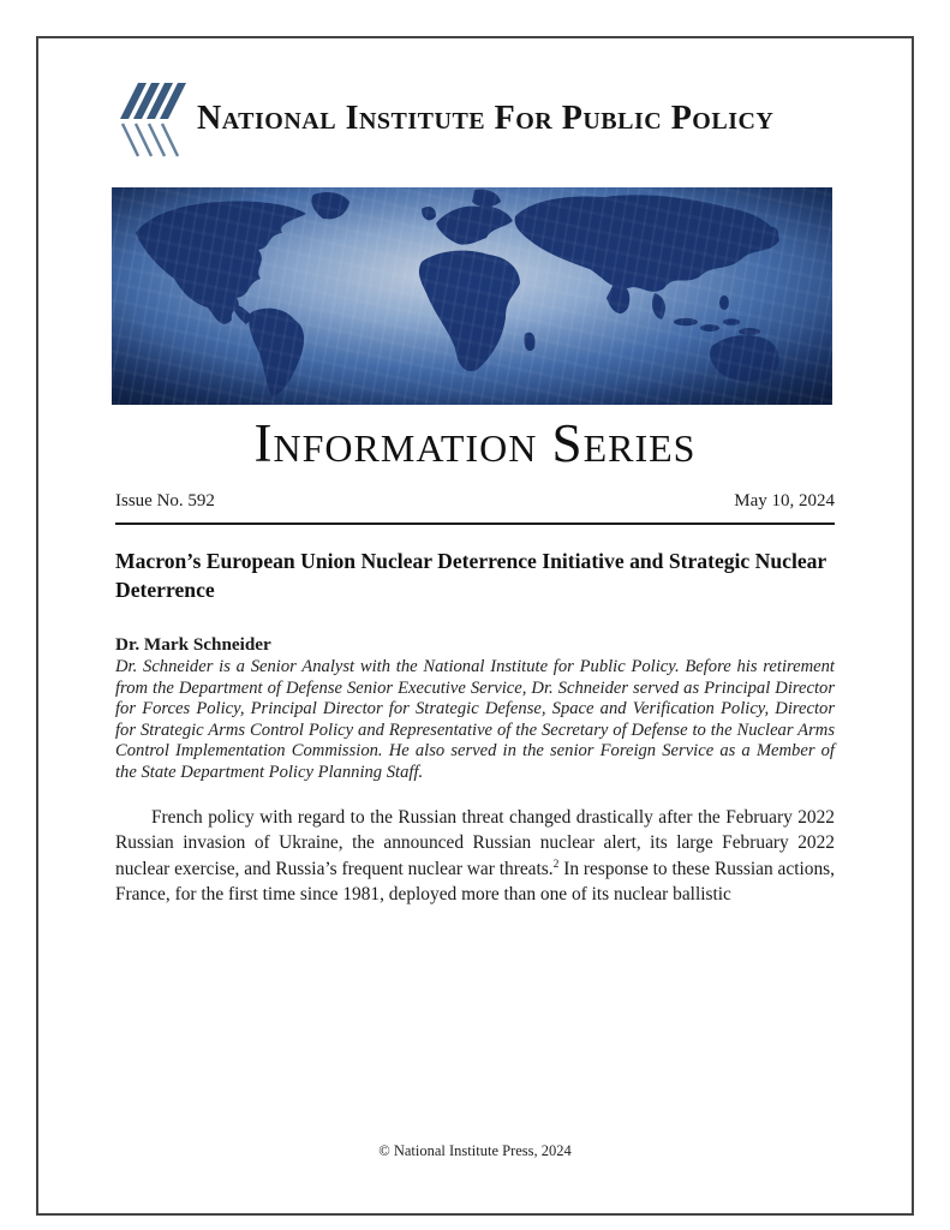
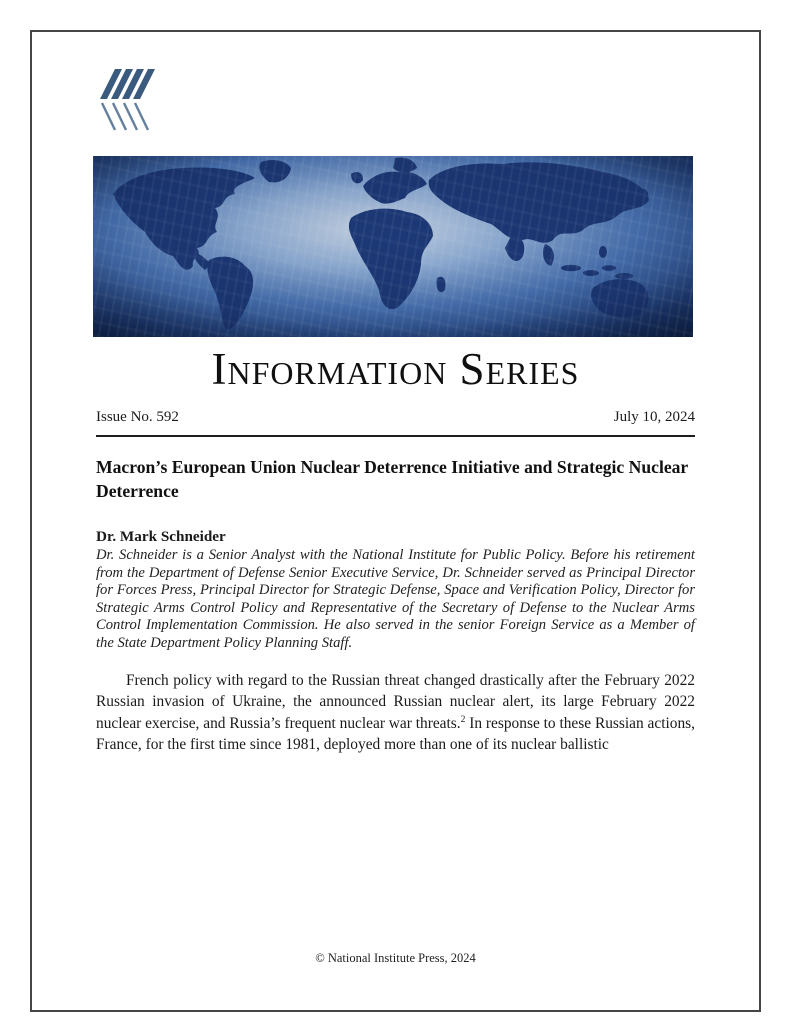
- National Institute For Public Policy
  Information Series
  Issue No. 592
- May 10, 2024
+ July 10, 2024
  Macron’s European Union Nuclear Deterrence Initiative and Strategic Nuclear Deterrence
  Dr. Mark Schneider
- Dr. Schneider is a Senior Analyst with the National Institute for Public Policy. Before his retirement from the Department of Defense Senior Executive Service, Dr. Schneider served as Principal Director for Forces Policy, Principal Director for Strategic Defense, Space and Verification Policy, Director for Strategic Arms Control Policy and Representative of the Secretary of Defense to the Nuclear Arms Control Implementation Commission. He also served in the senior Foreign Service as a Member of the State Department Policy Planning Staff.
+ Dr. Schneider is a Senior Analyst with the National Institute for Public Policy. Before his retirement from the Department of Defense Senior Executive Service, Dr. Schneider served as Principal Director for Forces Press, Principal Director for Strategic Defense, Space and Verification Policy, Director for Strategic Arms Control Policy and Representative of the Secretary of Defense to the Nuclear Arms Control Implementation Commission. He also served in the senior Foreign Service as a Member of the State Department Policy Planning Staff.
  French policy with regard to the Russian threat changed drastically after the February 2022 Russian invasion of Ukraine, the announced Russian nuclear alert, its large February 2022 nuclear exercise, and Russia’s frequent nuclear war threats.2 In response to these Russian actions, France, for the first time since 1981, deployed more than one of its nuclear ballistic
  © National Institute Press, 2024
